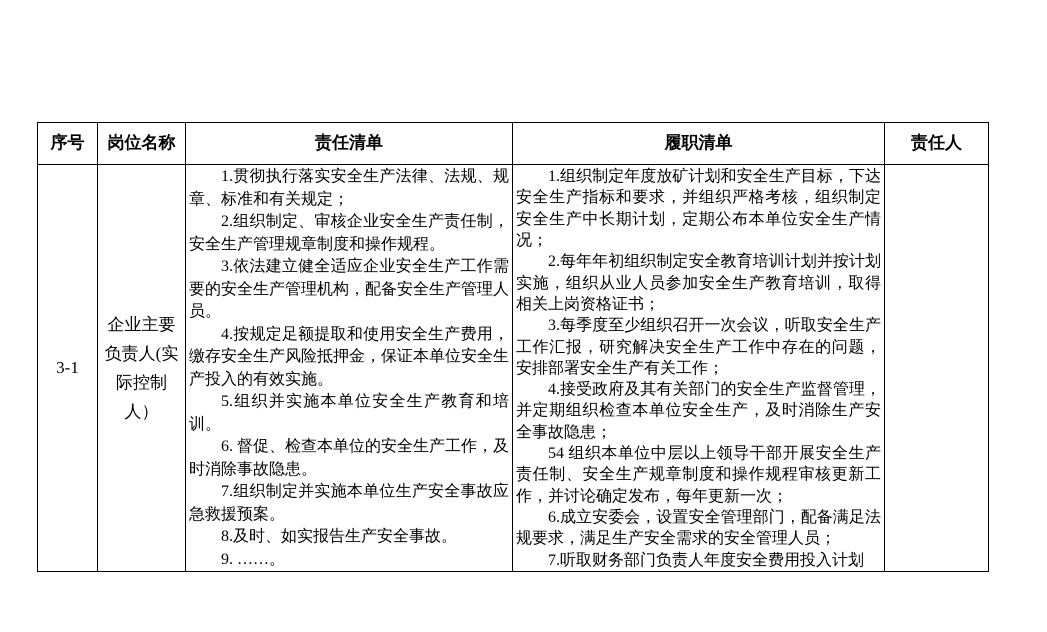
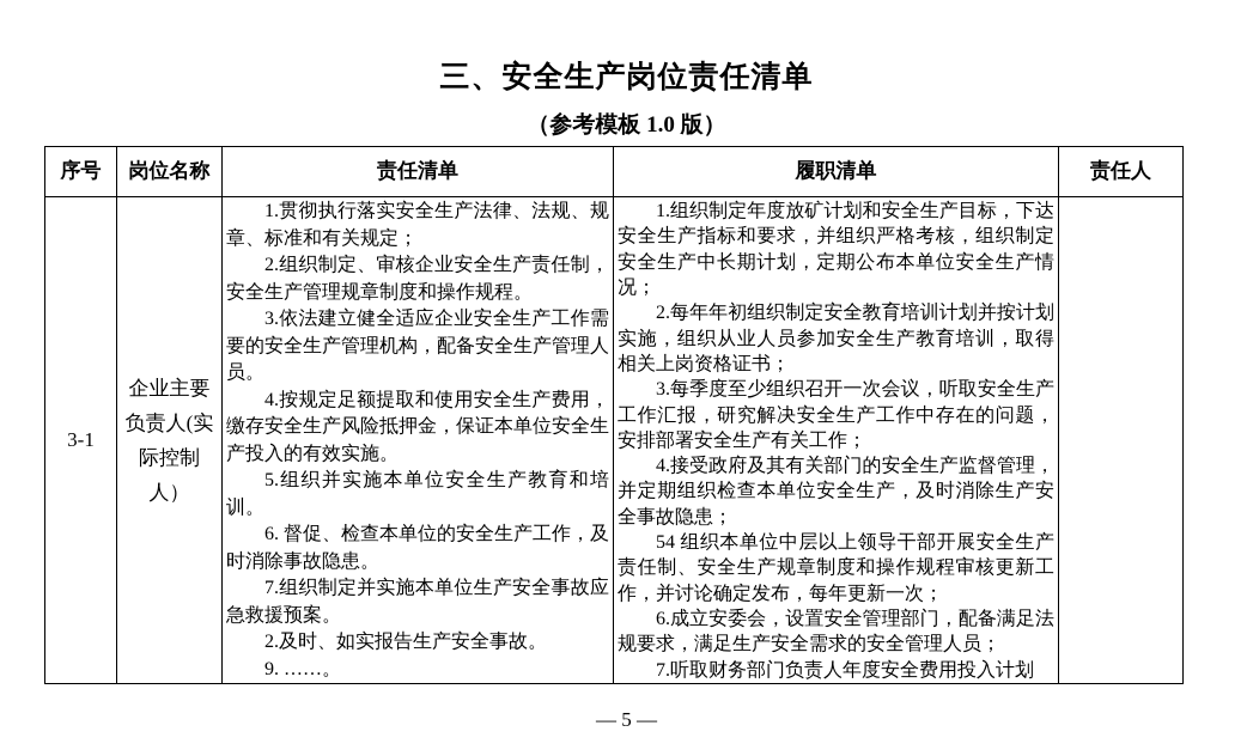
+ 三、安全生产岗位责任清单
+ （参考模板 1.0 版）
  序号	岗位名称	责任清单	履职清单	责任人
- 3-1	企业主要 负责人(实 际控制 人）	1.贯彻执行落实安全生产法律、法规、规章、标准和有关规定；2.组织制定、审核企业安全生产责任制，安全生产管理规章制度和操作规程。3.依法建立健全适应企业安全生产工作需要的安全生产管理机构，配备安全生产管理人员。4.按规定足额提取和使用安全生产费用，缴存安全生产风险抵押金，保证本单位安全生产投入的有效实施。5.组织并实施本单位安全生产教育和培训。6. 督促、检查本单位的安全生产工作，及时消除事故隐患。7.组织制定并实施本单位生产安全事故应急救援预案。8.及时、如实报告生产安全事故。9. ……。	1.组织制定年度放矿计划和安全生产目标，下达安全生产指标和要求，并组织严格考核，组织制定安全生产中长期计划，定期公布本单位安全生产情况；2.每年年初组织制定安全教育培训计划并按计划实施，组织从业人员参加安全生产教育培训，取得相关上岗资格证书；3.每季度至少组织召开一次会议，听取安全生产工作汇报，研究解决安全生产工作中存在的问题，安排部署安全生产有关工作；4.接受政府及其有关部门的安全生产监督管理，并定期组织检查本单位安全生产，及时消除生产安全事故隐患；54 组织本单位中层以上领导干部开展安全生产责任制、安全生产规章制度和操作规程审核更新工作，并讨论确定发布，每年更新一次；6.成立安委会，设置安全管理部门，配备满足法规要求，满足生产安全需求的安全管理人员；7.听取财务部门负责人年度安全费用投入计划
+ 3-1	企业主要 负责人(实 际控制 人）	1.贯彻执行落实安全生产法律、法规、规章、标准和有关规定；2.组织制定、审核企业安全生产责任制，安全生产管理规章制度和操作规程。3.依法建立健全适应企业安全生产工作需要的安全生产管理机构，配备安全生产管理人员。4.按规定足额提取和使用安全生产费用，缴存安全生产风险抵押金，保证本单位安全生产投入的有效实施。5.组织并实施本单位安全生产教育和培训。6. 督促、检查本单位的安全生产工作，及时消除事故隐患。7.组织制定并实施本单位生产安全事故应急救援预案。2.及时、如实报告生产安全事故。9. ……。	1.组织制定年度放矿计划和安全生产目标，下达安全生产指标和要求，并组织严格考核，组织制定安全生产中长期计划，定期公布本单位安全生产情况；2.每年年初组织制定安全教育培训计划并按计划实施，组织从业人员参加安全生产教育培训，取得相关上岗资格证书；3.每季度至少组织召开一次会议，听取安全生产工作汇报，研究解决安全生产工作中存在的问题，安排部署安全生产有关工作；4.接受政府及其有关部门的安全生产监督管理，并定期组织检查本单位安全生产，及时消除生产安全事故隐患；54 组织本单位中层以上领导干部开展安全生产责任制、安全生产规章制度和操作规程审核更新工作，并讨论确定发布，每年更新一次；6.成立安委会，设置安全管理部门，配备满足法规要求，满足生产安全需求的安全管理人员；7.听取财务部门负责人年度安全费用投入计划
+ — 5 —
